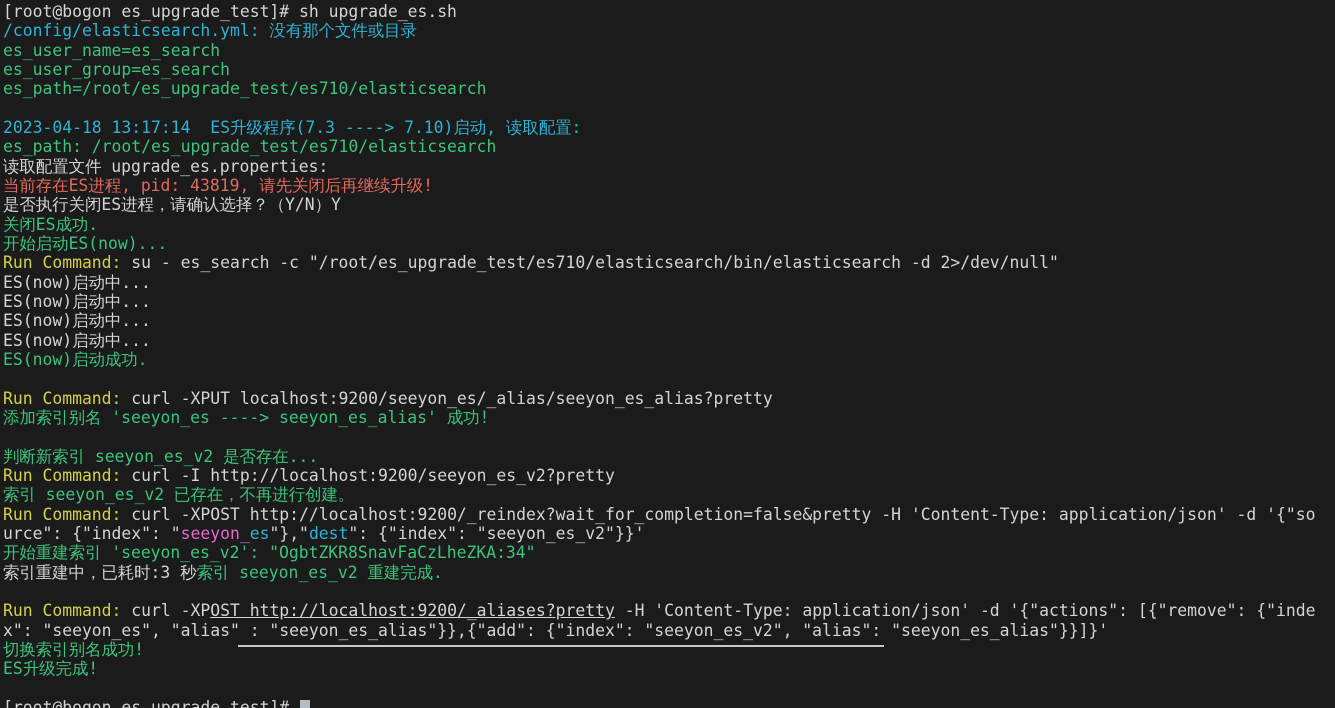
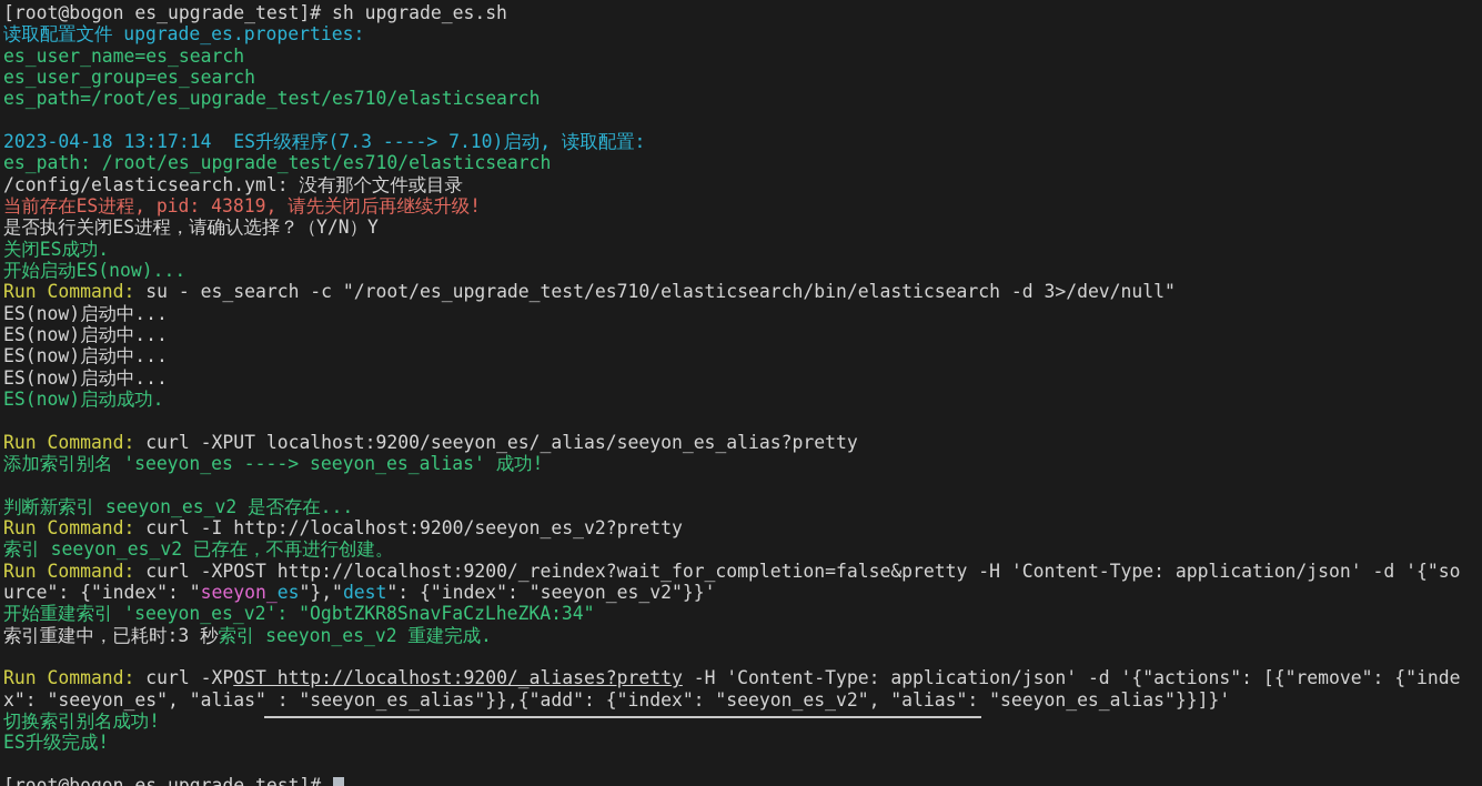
  [root@bogon es_upgrade_test]# sh upgrade_es.sh
- /config/elasticsearch.yml: 没有那个文件或目录
+ 读取配置文件 upgrade_es.properties:
  es_user_name=es_search
  es_user_group=es_search
  es_path=/root/es_upgrade_test/es710/elasticsearch
  2023-04-18 13:17:14 ES升级程序(7.3 ----> 7.10)启动, 读取配置:
  es_path: /root/es_upgrade_test/es710/elasticsearch
- 读取配置文件 upgrade_es.properties:
+ /config/elasticsearch.yml: 没有那个文件或目录
  当前存在ES进程, pid: 43819, 请先关闭后再继续升级!
  是否执行关闭ES进程，请确认选择？（Y/N）Y
  关闭ES成功.
  开始启动ES(now)...
- Run Command: su - es_search -c "/root/es_upgrade_test/es710/elasticsearch/bin/elasticsearch -d 2>/dev/null"
+ Run Command: su - es_search -c "/root/es_upgrade_test/es710/elasticsearch/bin/elasticsearch -d 3>/dev/null"
  ES(now)启动中...
  ES(now)启动中...
  ES(now)启动中...
  ES(now)启动中...
  ES(now)启动成功.
  Run Command: curl -XPUT localhost:9200/seeyon_es/_alias/seeyon_es_alias?pretty
  添加索引别名 'seeyon_es ----> seeyon_es_alias' 成功!
  判断新索引 seeyon_es_v2 是否存在...
  Run Command: curl -I http://localhost:9200/seeyon_es_v2?pretty
  索引 seeyon_es_v2 已存在，不再进行创建。
  Run Command: curl -XPOST http://localhost:9200/_reindex?wait_for_completion=false&pretty -H 'Content-Type: application/json' -d '{"so
  urce": {"index": "seeyon_es"},"dest": {"index": "seeyon_es_v2"}}'
  开始重建索引 'seeyon_es_v2': "OgbtZKR8SnavFaCzLheZKA:34"
  索引重建中，已耗时:3 秒索引 seeyon_es_v2 重建完成.
  Run Command: curl -XPOST http://localhost:9200/_aliases?pretty -H 'Content-Type: application/json' -d '{"actions": [{"remove": {"inde
  x": "seeyon_es", "alias" : "seeyon_es_alias"}},{"add": {"index": "seeyon_es_v2", "alias": "seeyon_es_alias"}}]}'
  切换索引别名成功!
  ES升级完成!
  [root@bogon es_upgrade_test]#
